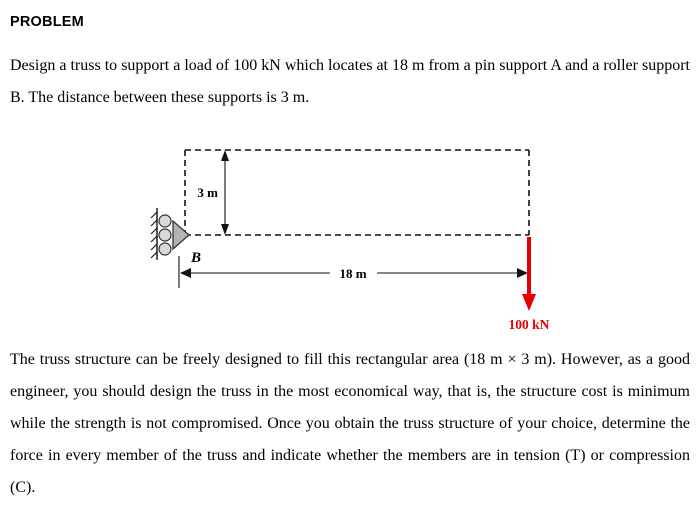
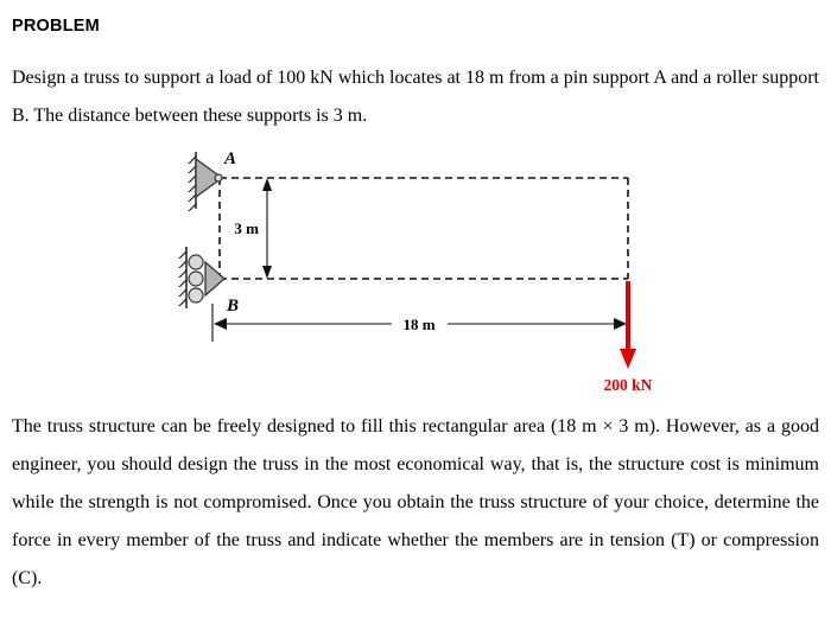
  PROBLEM
  Design a truss to support a load of 100 kN which locates at 18 m from a pin support A and a roller support B. The distance between these supports is 3 m.
+ A
  B
  3 m
  18 m
- 100 kN
+ 200 kN
  The truss structure can be freely designed to fill this rectangular area (18 m × 3 m). However, as a good engineer, you should design the truss in the most economical way, that is, the structure cost is minimum while the strength is not compromised. Once you obtain the truss structure of your choice, determine the force in every member of the truss and indicate whether the members are in tension (T) or compression (C).
